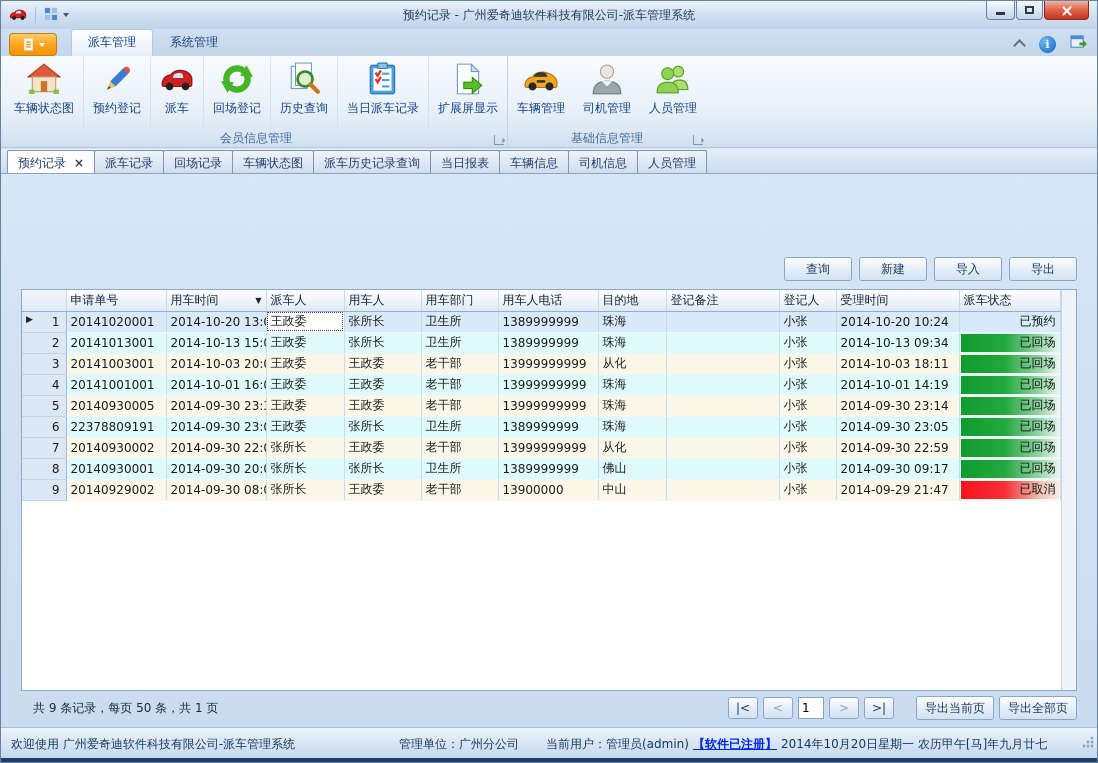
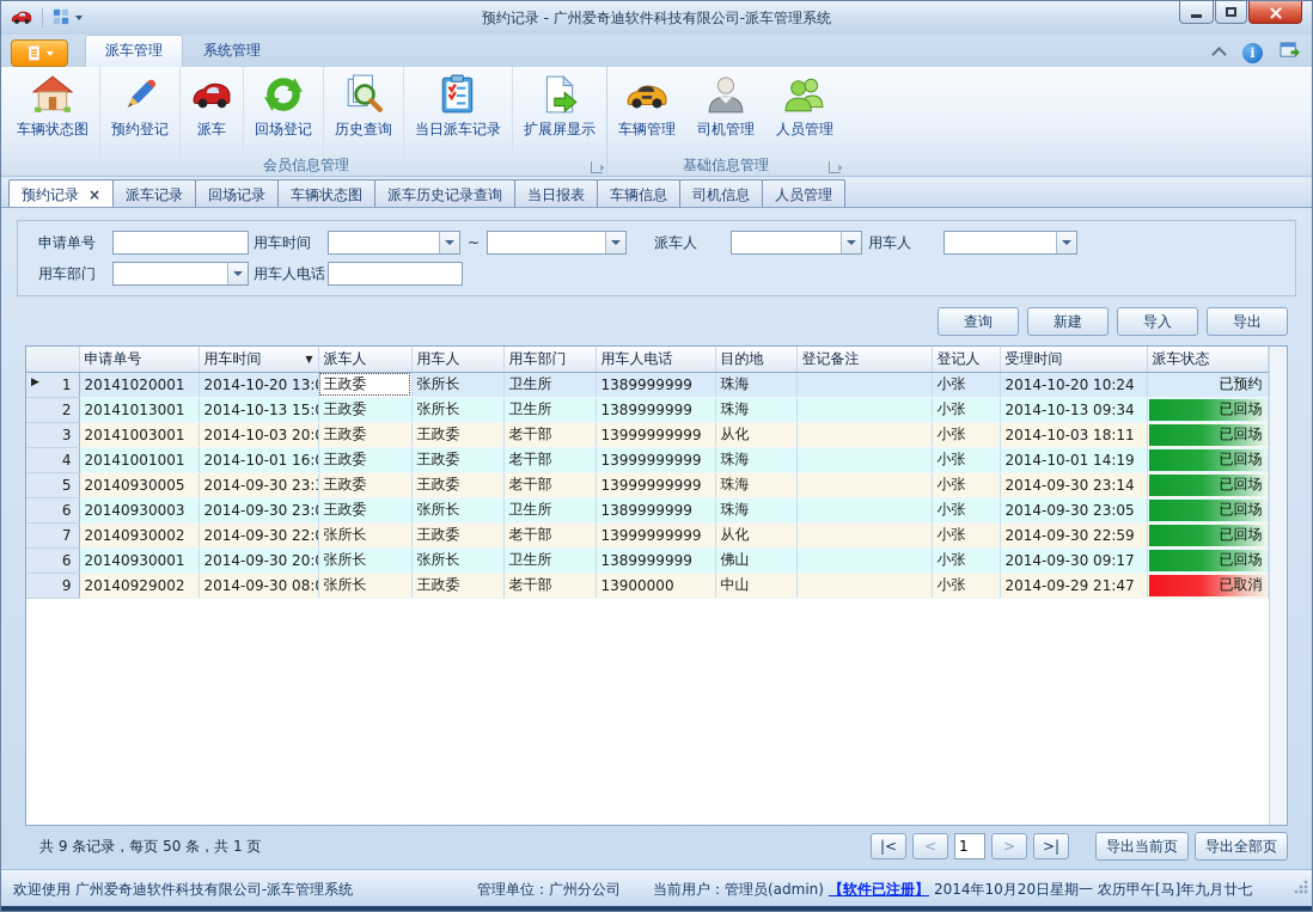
  预约记录 - 广州爱奇迪软件科技有限公司-派车管理系统
  派车管理
  系统管理
  i
  车辆状态图
  预约登记
  派车
  回场登记
  历史查询
  当日派车记录
  扩展屏显示
  会员信息管理
  车辆管理
  司机管理
  人员管理
  基础信息管理
  预约记录 ×
  派车记录
  回场记录
  车辆状态图
  派车历史记录查询
  当日报表
  车辆信息
  司机信息
  人员管理
+ 申请单号
+ 用车时间
+ ~
+ 派车人
+ 用车人
+ 用车部门
+ 用车人电话
  查询
  新建
  导入
  导出
  	申请单号	用车时间 ▼	派车人	用车人	用车部门	用车人电话	目的地	登记备注	登记人	受理时间	派车状态
  ▶ 1	20141020001	2014-10-20 13:	王政委	张所长	卫生所	1389999999	珠海		小张	2014-10-20 10:24	已预约
  2	20141013001	2014-10-13 15:	王政委	张所长	卫生所	1389999999	珠海		小张	2014-10-13 09:34	已回场
  3	20141003001	2014-10-03 20:	王政委	王政委	老干部	13999999999	从化		小张	2014-10-03 18:11	已回场
  4	20141001001	2014-10-01 16:	王政委	王政委	老干部	13999999999	珠海		小张	2014-10-01 14:19	已回场
  5	20140930005	2014-09-30 23:	王政委	王政委	老干部	13999999999	珠海		小张	2014-09-30 23:14	已回场
- 6	22378809191	2014-09-30 23:	王政委	张所长	卫生所	1389999999	珠海		小张	2014-09-30 23:05	已回场
+ 6	20140930003	2014-09-30 23:	王政委	张所长	卫生所	1389999999	珠海		小张	2014-09-30 23:05	已回场
  7	20140930002	2014-09-30 22:	张所长	王政委	老干部	13999999999	从化		小张	2014-09-30 22:59	已回场
- 8	20140930001	2014-09-30 20:	张所长	张所长	卫生所	1389999999	佛山		小张	2014-09-30 09:17	已回场
+ 6	20140930001	2014-09-30 20:	张所长	张所长	卫生所	1389999999	佛山		小张	2014-09-30 09:17	已回场
  9	20140929002	2014-09-30 08:	张所长	王政委	老干部	13900000	中山		小张	2014-09-29 21:47	已取消
  共 9 条记录，每页 50 条，共 1 页
  |<
  <
  1
  >
  >|
  导出当前页
  导出全部页
  欢迎使用 广州爱奇迪软件科技有限公司-派车管理系统
  管理单位：广州分公司
  当前用户：管理员(admin)
  【软件已注册】
  2014年10月20日星期一 农历甲午[马]年九月廿七
